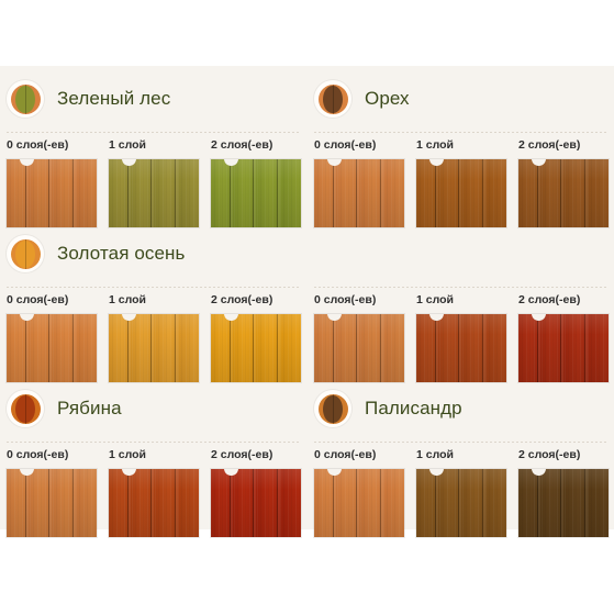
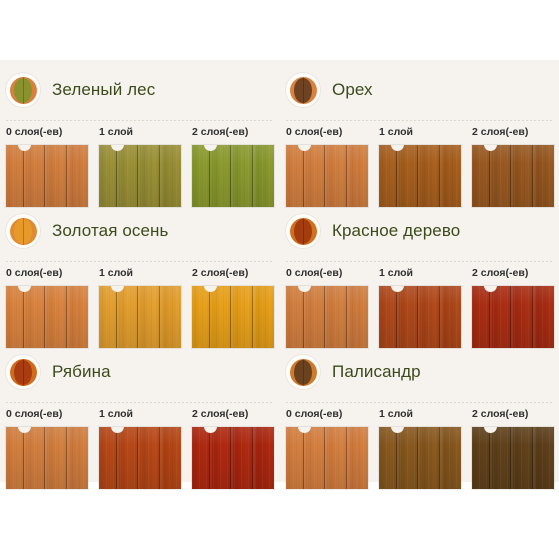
  Зеленый лес
  0 слоя(-ев)
  1 слой
  2 слоя(-ев)
  Орех
  0 слоя(-ев)
  1 слой
  2 слоя(-ев)
  Золотая осень
  0 слоя(-ев)
  1 слой
  2 слоя(-ев)
+ Красное дерево
  0 слоя(-ев)
  1 слой
  2 слоя(-ев)
  Рябина
  0 слоя(-ев)
  1 слой
  2 слоя(-ев)
  Палисандр
  0 слоя(-ев)
  1 слой
  2 слоя(-ев)
